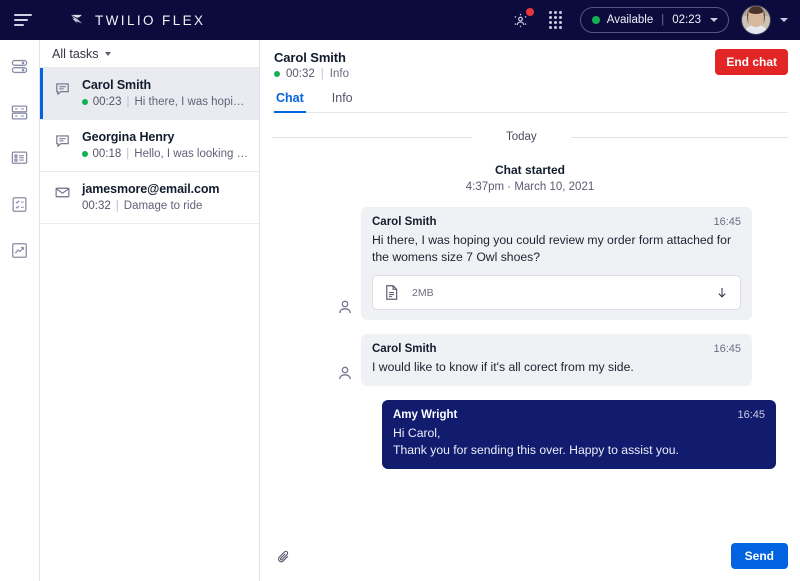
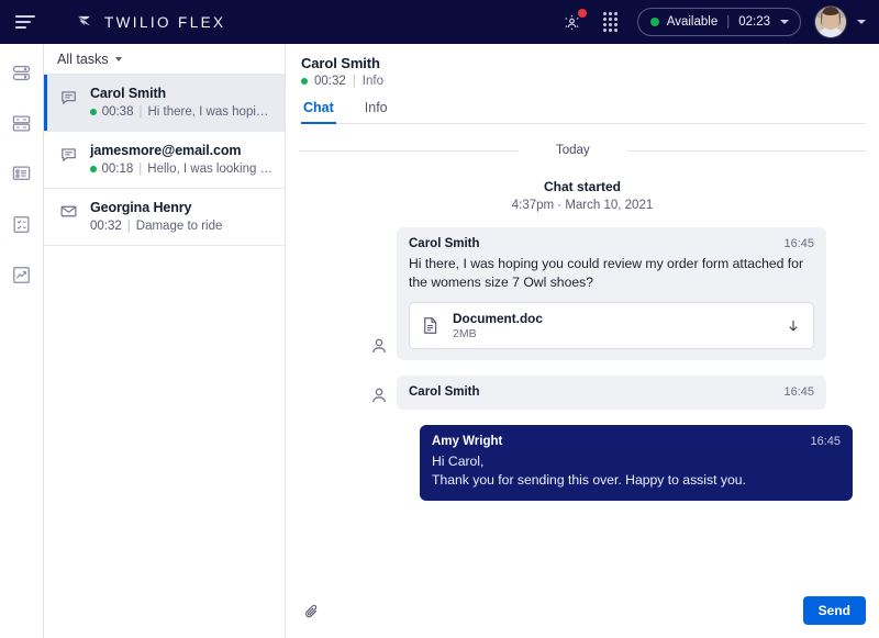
  TWILIO FLEX
  Available
  |
  02:23
  All tasks
  Carol Smith
- 00:23
+ 00:38
  Hi there, I was hoping.
- Georgina Henry
+ jamesmore@email.com
  00:18
  |
  Hello, I was looking for
- jamesmore@email.com
+ Georgina Henry
  00:32
  |
  Damage to ride
  Carol Smith
  00:32
  |
  Info
- End chat
  Chat
  Info
  Today
  Chat started
  4:37pm · March 10, 2021
  Carol Smith
  16:45
  Hi there, I was hoping you could review my order form attached for the womens size 7 Owl shoes?
+ Document.doc
  2MB
  Carol Smith
  16:45
- I would like to know if it's all corect from my side.
  Amy Wright
  16:45
  Hi Carol,
  Thank you for sending this over. Happy to assist you.
  Send
